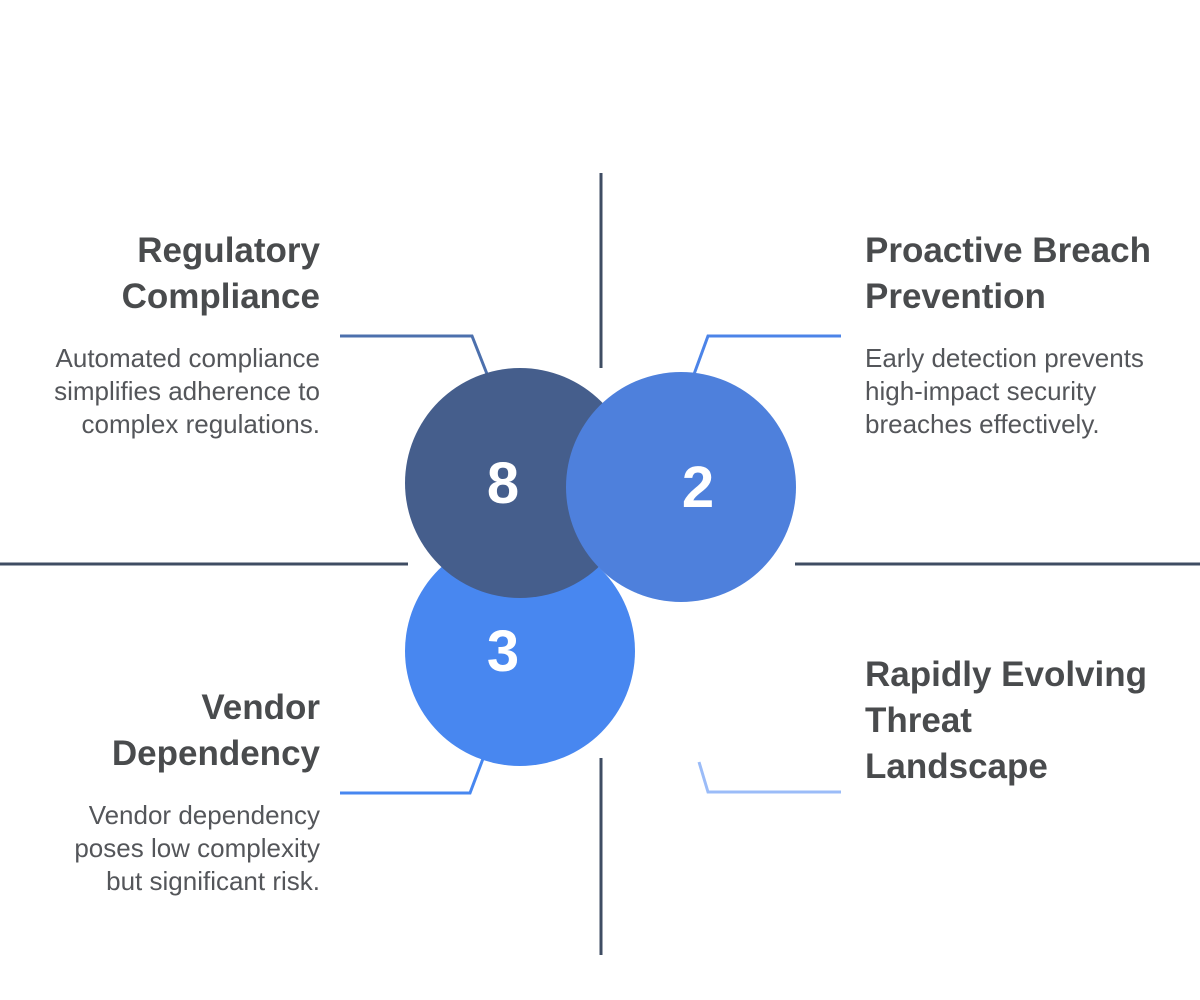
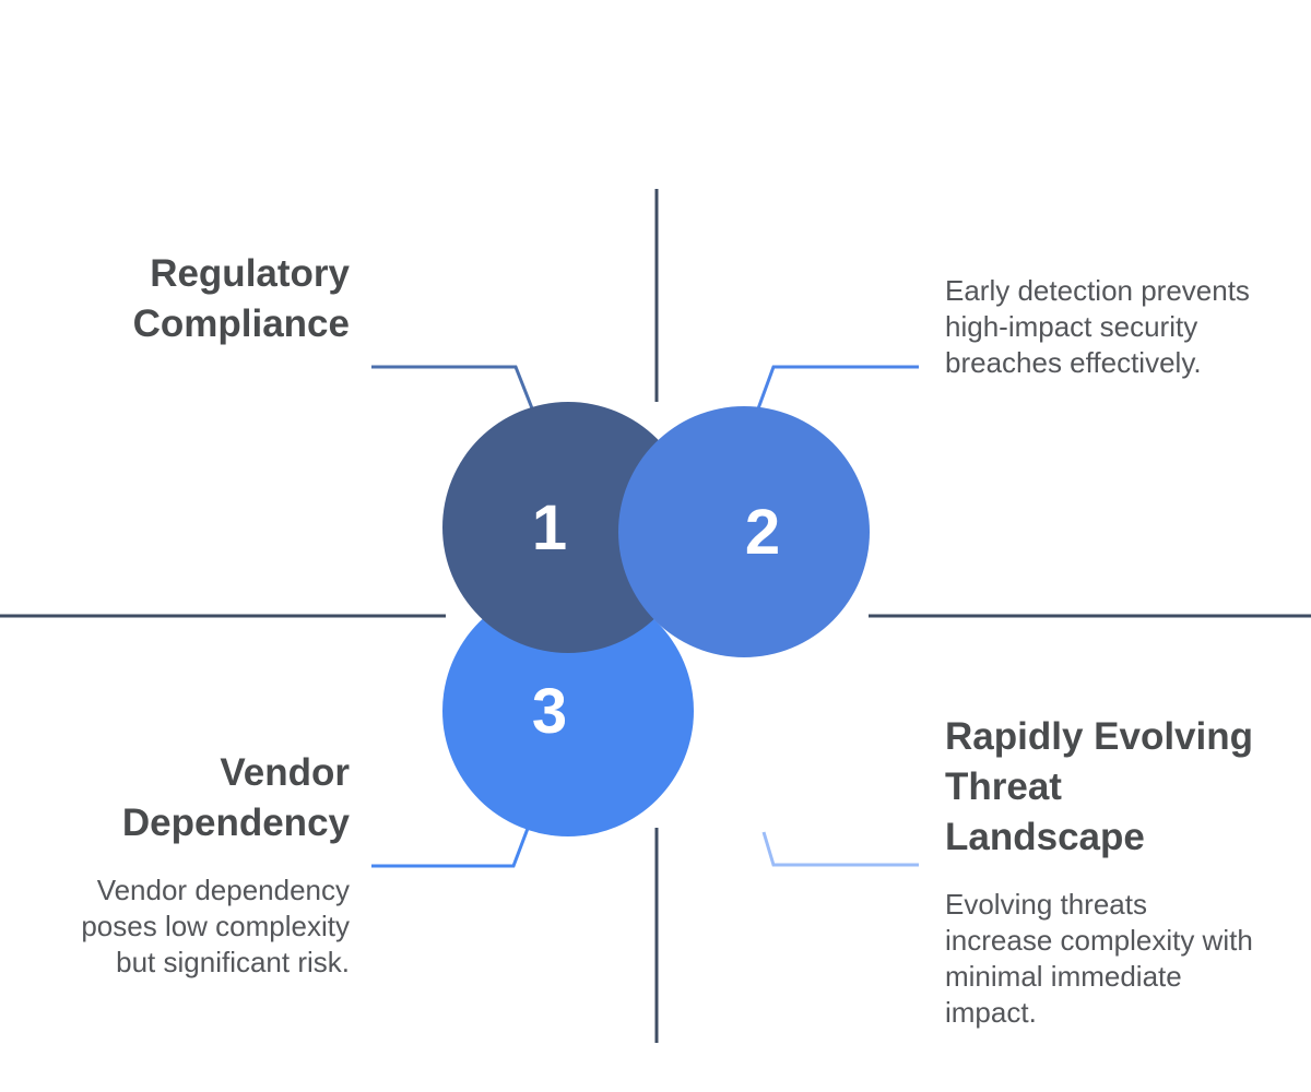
- 8
+ 1
  2
  3
  Regulatory
  Compliance
- Automated compliance
- simplifies adherence to
- complex regulations.
- Proactive Breach
- Prevention
  Early detection prevents
  high-impact security
  breaches effectively.
  Vendor
  Dependency
  Vendor dependency
  poses low complexity
  but significant risk.
  Rapidly Evolving
  Threat
  Landscape
+ Evolving threats
+ increase complexity with
+ minimal immediate
+ impact.
